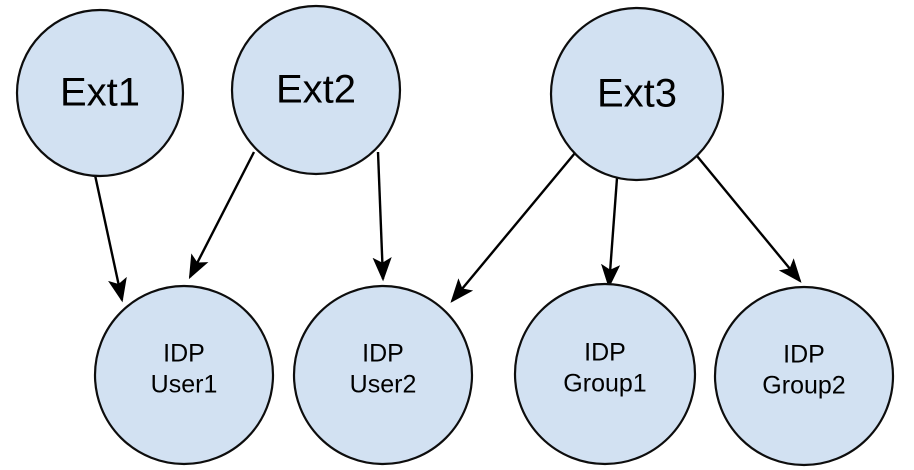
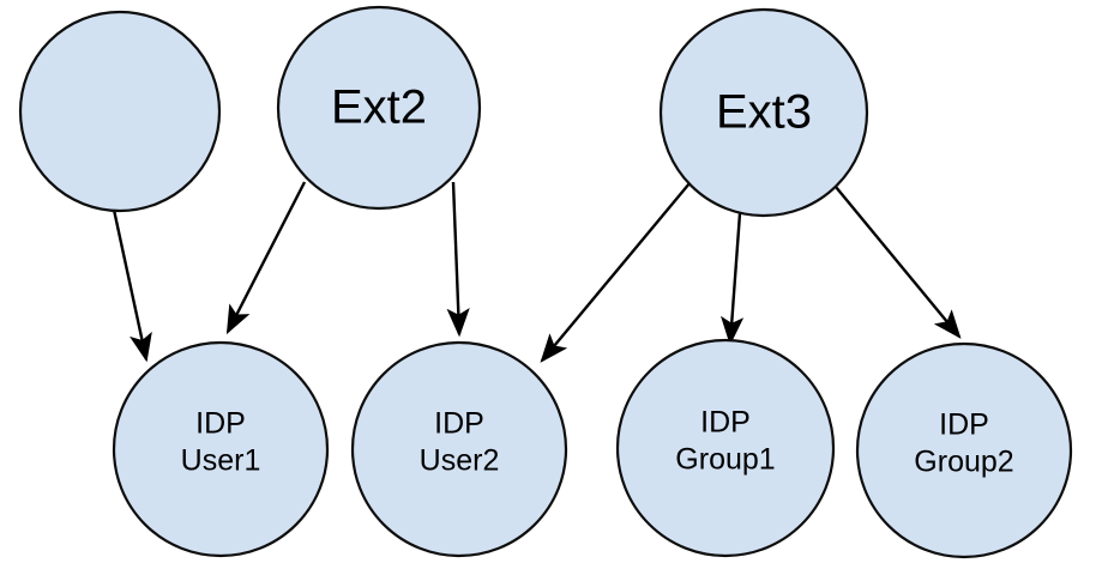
- Ext1
  Ext2
  Ext3
  IDP
  User1
  IDP
  User2
  IDP
  Group1
  IDP
  Group2
